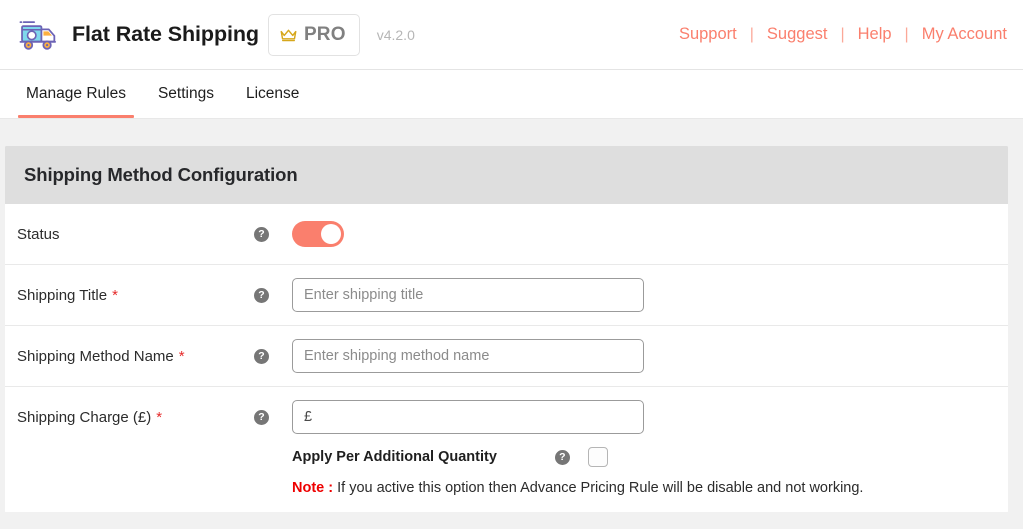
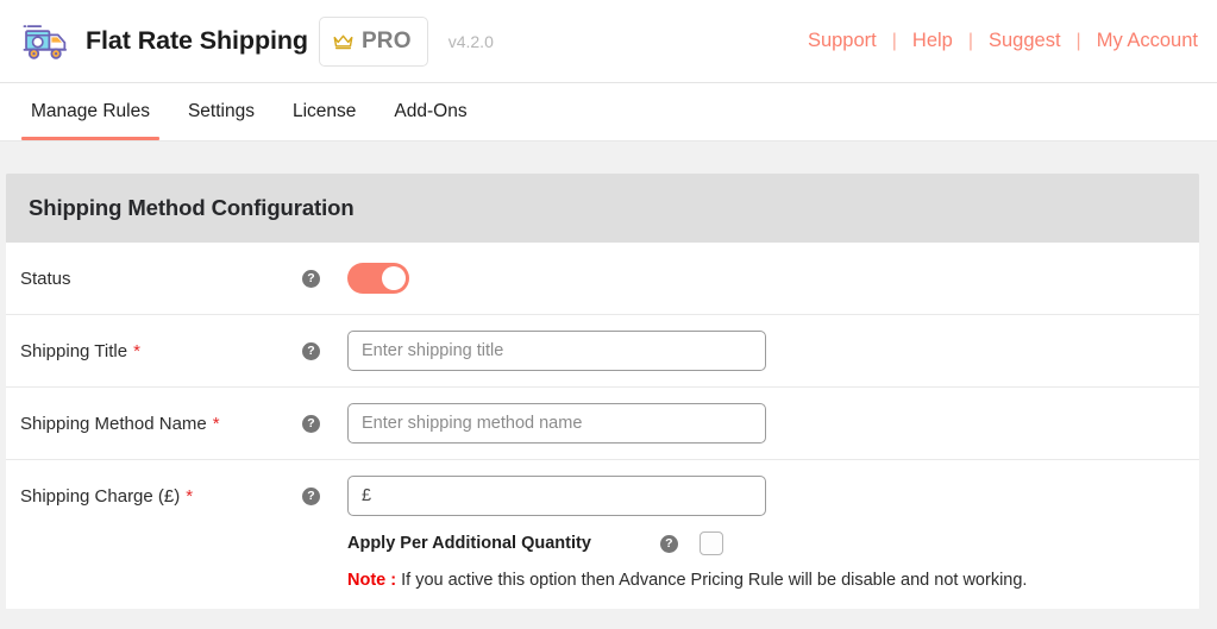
  Flat Rate Shipping
  PRO
  v4.2.0
  Support
  |
- Suggest
+ Help
  |
- Help
+ Suggest
  |
  My Account
  Manage Rules
  Settings
  License
+ Add-Ons
  Shipping Method Configuration
  Status
  ?
  Shipping Title
  *
  ?
  Enter shipping title
  Shipping Method Name
  *
  ?
  Enter shipping method name
  Shipping Charge (£)
  *
  ?
  £
  Apply Per Additional Quantity
  ?
  Note : If you active this option then Advance Pricing Rule will be disable and not working.
